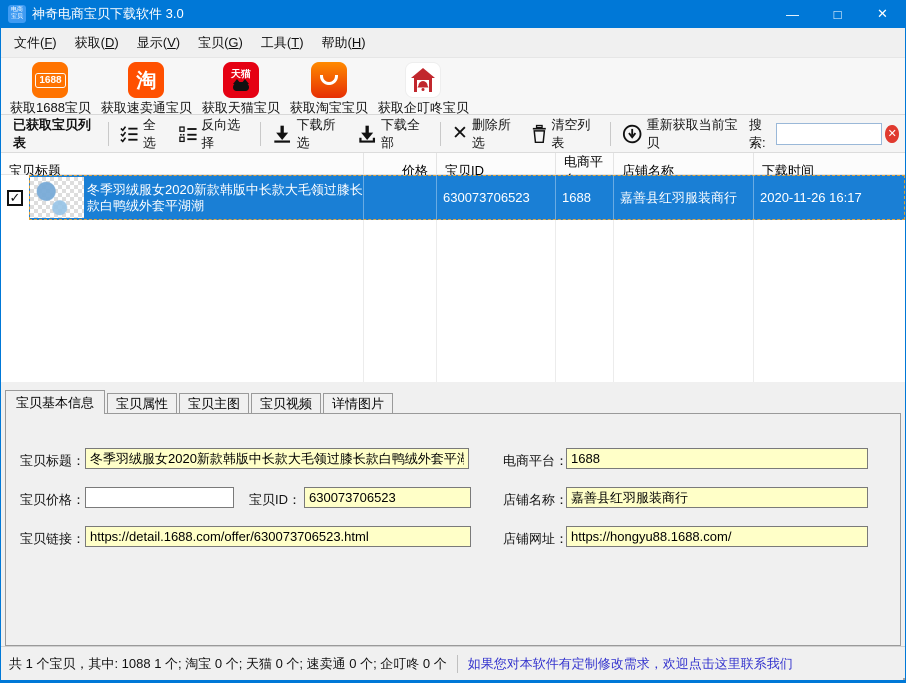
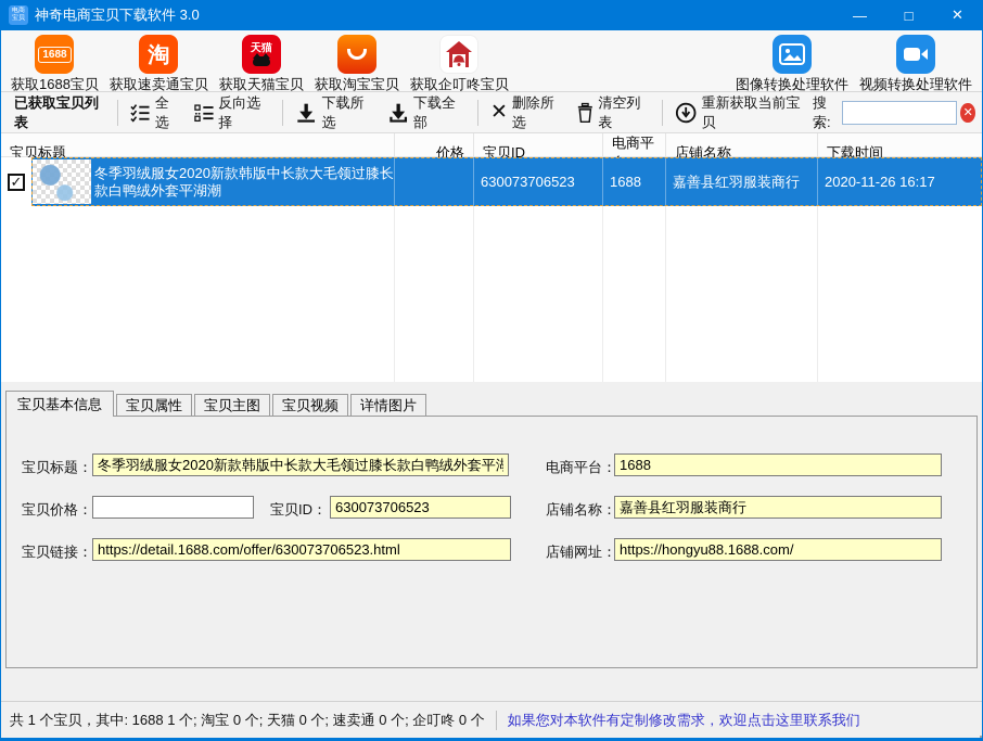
  神奇电商宝贝下载软件 3.0
  —
  □
  ✕
- 文件(F)
- 获取(D)
- 显示(V)
- 宝贝(G)
- 工具(T)
- 帮助(H)
  1688
  获取1688宝贝
  淘
  获取速卖通宝贝
  天猫
  获取天猫宝贝
  获取淘宝宝贝
  获取企叮咚宝贝
+ 图像转换处理软件
+ 视频转换处理软件
  已获取宝贝列表
  全选
  反向选择
  下载所选
  下载全部
  ✕
  删除所选
  清空列表
  重新获取当前宝贝
  搜索:
  ✕
  宝贝标题
  价格
  宝贝ID
  电商平
  店铺名称
  下载时间
  ✓
  冬季羽绒服女2020新款韩版中长款大毛领过膝长款白鸭绒外套平湖潮
  630073706523
  1688
  嘉善县红羽服装商行
  2020-11-26 16:17
  宝贝基本信息
  宝贝属性
  宝贝主图
  宝贝视频
  详情图片
  宝贝标题：
  冬季羽绒服女2020新款韩版中长款大毛领过膝长款白鸭绒外套平湖
  电商平台：
  1688
  宝贝价格：
  宝贝ID：
  630073706523
  店铺名称：
  嘉善县红羽服装商行
  宝贝链接：
  https://detail.1688.com/offer/630073706523.html
  店铺网址：
  https://hongyu88.1688.com/
- 共 1 个宝贝，其中: 1088 1 个; 淘宝 0 个; 天猫 0 个; 速卖通 0 个; 企叮咚 0 个
+ 共 1 个宝贝，其中: 1688 1 个; 淘宝 0 个; 天猫 0 个; 速卖通 0 个; 企叮咚 0 个
  如果您对本软件有定制修改需求，欢迎点击这里联系我们
